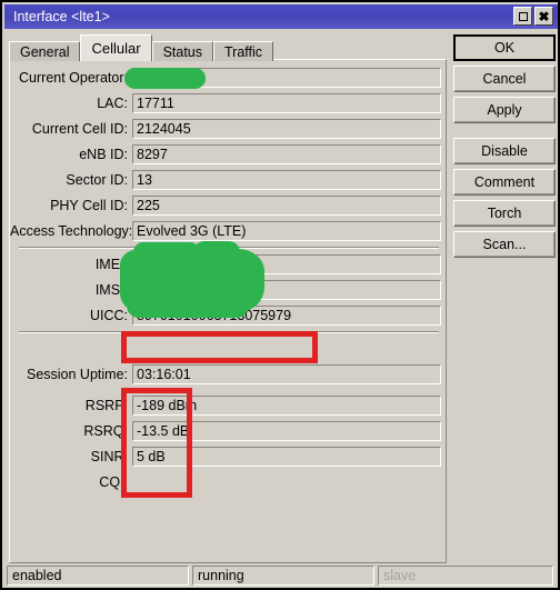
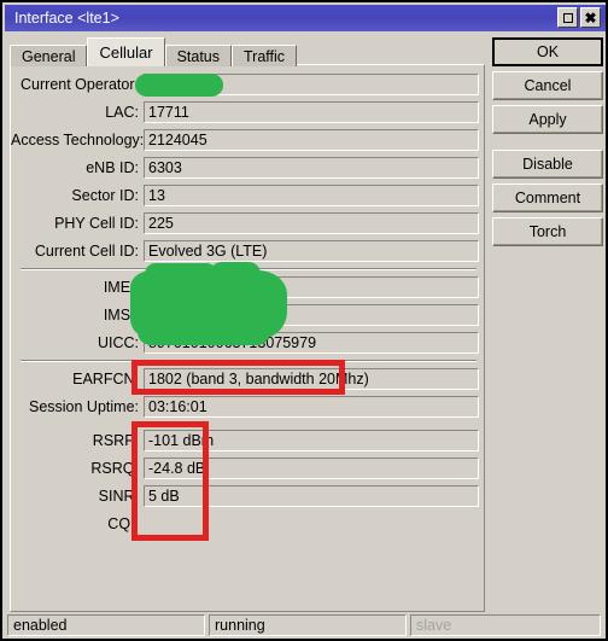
  Interface <lte1>
  ✖
  General
  Cellular
  Status
  Traffic
  Current Operator
  LAC:
  17711
- Current Cell ID:
+ Access Technology:
  2124045
  eNB ID:
- 8297
+ 6303
  Sector ID:
  13
  PHY Cell ID:
  225
- Access Technology:
+ Current Cell ID:
  Evolved 3G (LTE)
  UICC:
+ EARFCN:
+ 1802 (band 3, bandwidth 20Mhz)
  Session Uptime:
  03:16:01
  RSRP:
- -189 dBm
+ -101 dBm
  RSRQ:
- -13.5 dB
+ -24.8 dB
  SINR:
  5 dB
  CQI:
  OK
  Cancel
  Apply
  Disable
  Comment
  Torch
- Scan...
  enabled
  running
  slave
